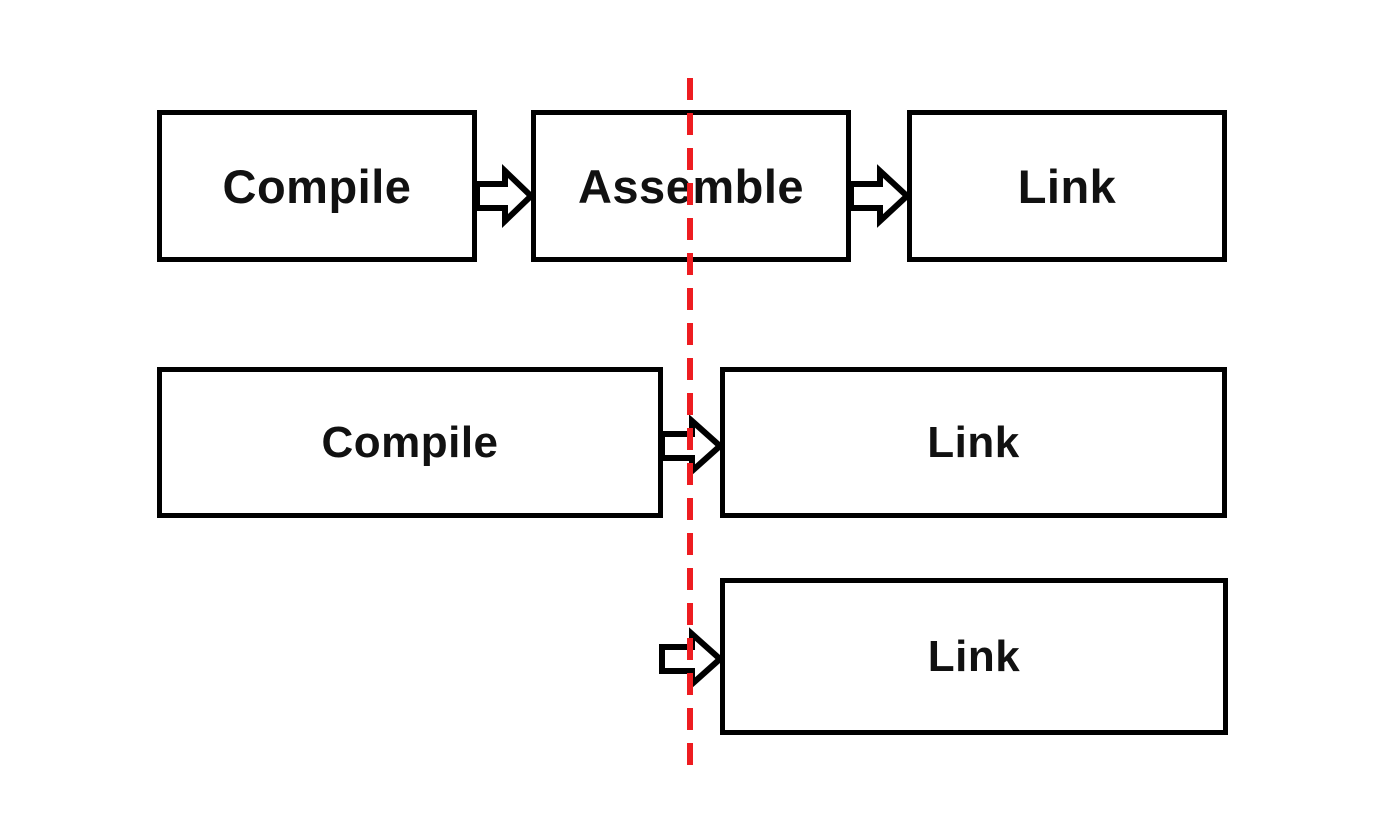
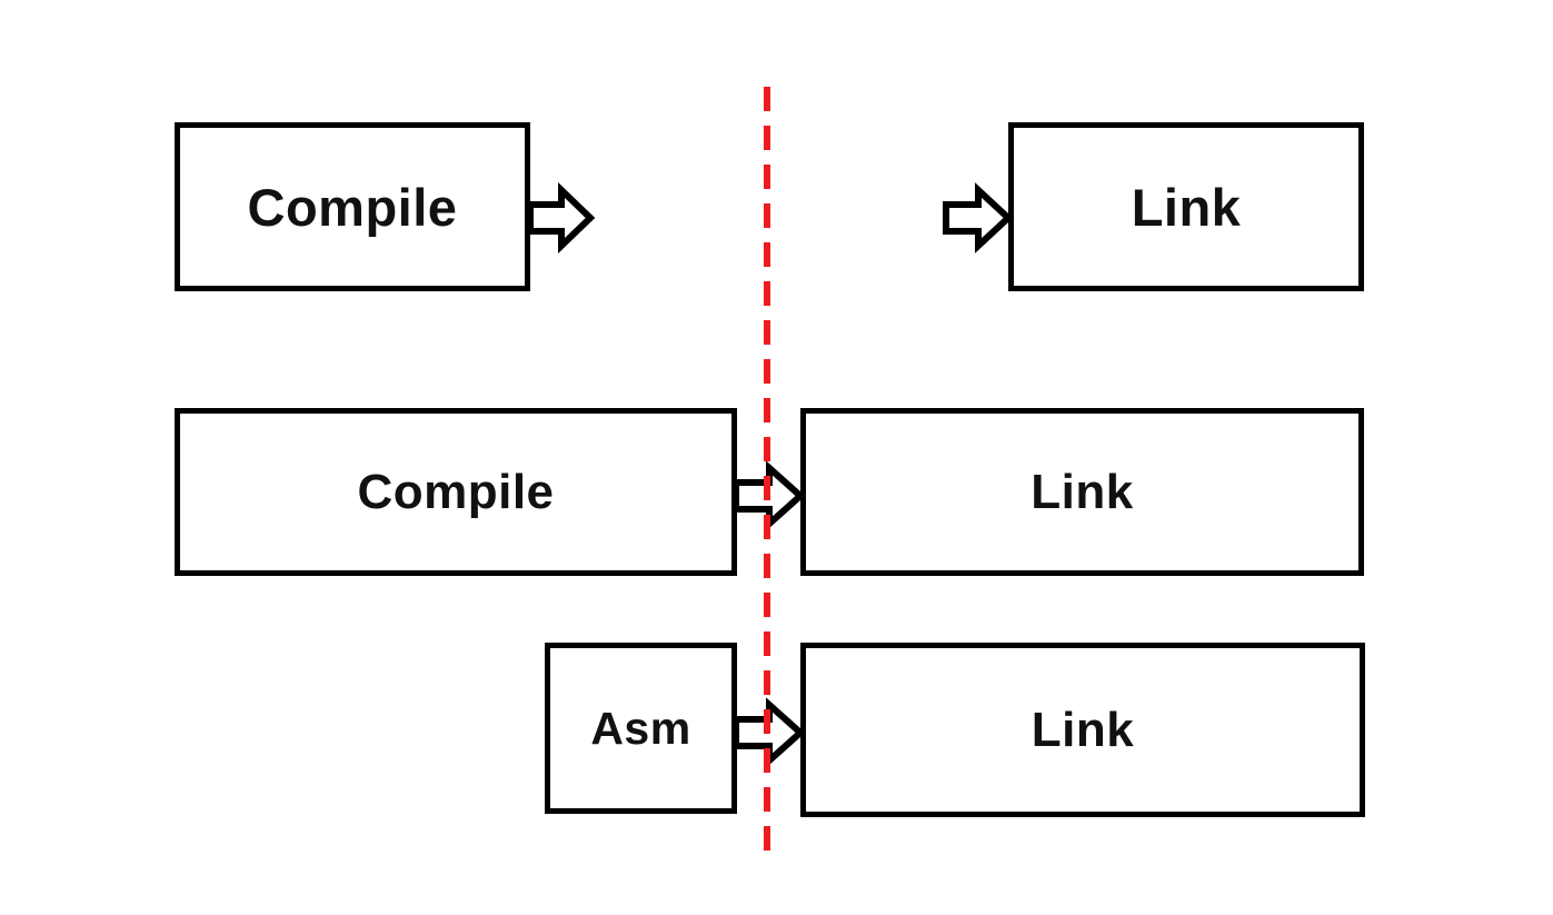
  Compile
- Assemble
  Link
  Compile
  Link
+ Asm
  Link
